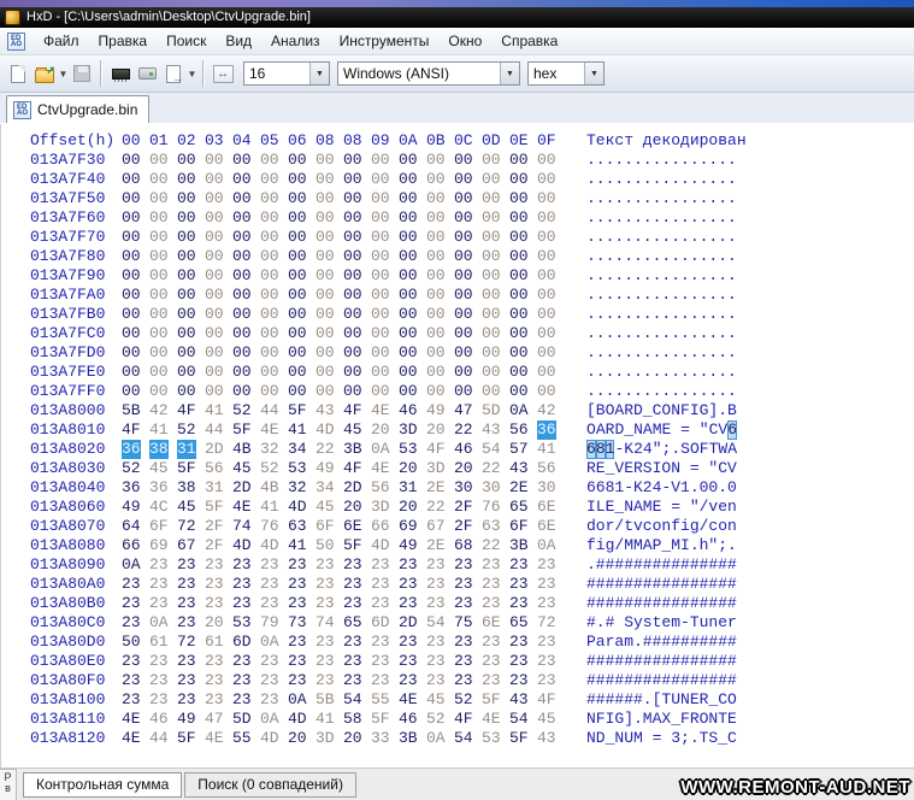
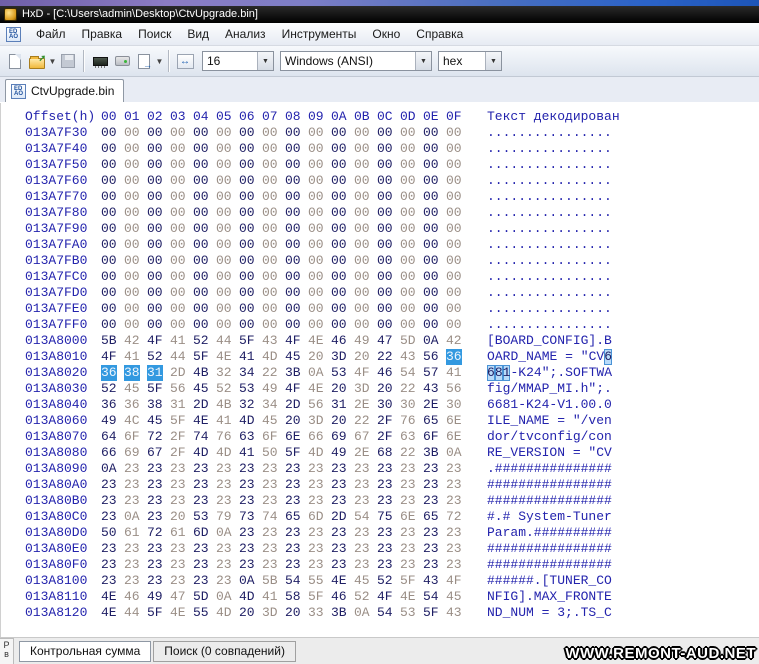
  HxD - [C:\Users\admin\Desktop\CtvUpgrade.bin]
  Файл
  Правка
  Поиск
  Вид
  Анализ
  Инструменты
  Окно
  Справка
  ▼
  ▼
  ↔
  16
  Windows (ANSI)
  hex
  CtvUpgrade.bin
- Offset(h) 00 01 02 03 04 05 06 08 08 09 0A 0B 0C 0D 0E 0F Текст декодирован
+ Offset(h) 00 01 02 03 04 05 06 07 08 09 0A 0B 0C 0D 0E 0F Текст декодирован
  013A7F30 00 00 00 00 00 00 00 00 00 00 00 00 00 00 00 00 ................
  013A7F40 00 00 00 00 00 00 00 00 00 00 00 00 00 00 00 00 ................
  013A7F50 00 00 00 00 00 00 00 00 00 00 00 00 00 00 00 00 ................
  013A7F60 00 00 00 00 00 00 00 00 00 00 00 00 00 00 00 00 ................
  013A7F70 00 00 00 00 00 00 00 00 00 00 00 00 00 00 00 00 ................
  013A7F80 00 00 00 00 00 00 00 00 00 00 00 00 00 00 00 00 ................
  013A7F90 00 00 00 00 00 00 00 00 00 00 00 00 00 00 00 00 ................
  013A7FA0 00 00 00 00 00 00 00 00 00 00 00 00 00 00 00 00 ................
  013A7FB0 00 00 00 00 00 00 00 00 00 00 00 00 00 00 00 00 ................
  013A7FC0 00 00 00 00 00 00 00 00 00 00 00 00 00 00 00 00 ................
  013A7FD0 00 00 00 00 00 00 00 00 00 00 00 00 00 00 00 00 ................
  013A7FE0 00 00 00 00 00 00 00 00 00 00 00 00 00 00 00 00 ................
  013A7FF0 00 00 00 00 00 00 00 00 00 00 00 00 00 00 00 00 ................
  013A8000 5B 42 4F 41 52 44 5F 43 4F 4E 46 49 47 5D 0A 42 [BOARD_CONFIG].B
  013A8010 4F 41 52 44 5F 4E 41 4D 45 20 3D 20 22 43 56 36 OARD_NAME = "CV6
  013A8020 36 38 31 2D 4B 32 34 22 3B 0A 53 4F 46 54 57 41 681-K24";.SOFTWA
- 013A8030 52 45 5F 56 45 52 53 49 4F 4E 20 3D 20 22 43 56 RE_VERSION = "CV
+ 013A8030 52 45 5F 56 45 52 53 49 4F 4E 20 3D 20 22 43 56 fig/MMAP_MI.h";.
  013A8040 36 36 38 31 2D 4B 32 34 2D 56 31 2E 30 30 2E 30 6681-K24-V1.00.0
  013A8060 49 4C 45 5F 4E 41 4D 45 20 3D 20 22 2F 76 65 6E ILE_NAME = "/ven
  013A8070 64 6F 72 2F 74 76 63 6F 6E 66 69 67 2F 63 6F 6E dor/tvconfig/con
- 013A8080 66 69 67 2F 4D 4D 41 50 5F 4D 49 2E 68 22 3B 0A fig/MMAP_MI.h";.
+ 013A8080 66 69 67 2F 4D 4D 41 50 5F 4D 49 2E 68 22 3B 0A RE_VERSION = "CV
  013A8090 0A 23 23 23 23 23 23 23 23 23 23 23 23 23 23 23 .###############
  013A80A0 23 23 23 23 23 23 23 23 23 23 23 23 23 23 23 23 ################
  013A80B0 23 23 23 23 23 23 23 23 23 23 23 23 23 23 23 23 ################
  013A80C0 23 0A 23 20 53 79 73 74 65 6D 2D 54 75 6E 65 72 #.# System-Tuner
  013A80D0 50 61 72 61 6D 0A 23 23 23 23 23 23 23 23 23 23 Param.##########
  013A80E0 23 23 23 23 23 23 23 23 23 23 23 23 23 23 23 23 ################
  013A80F0 23 23 23 23 23 23 23 23 23 23 23 23 23 23 23 23 ################
  013A8100 23 23 23 23 23 23 0A 5B 54 55 4E 45 52 5F 43 4F ######.[TUNER_CO
  013A8110 4E 46 49 47 5D 0A 4D 41 58 5F 46 52 4F 4E 54 45 NFIG].MAX_FRONTE
  013A8120 4E 44 5F 4E 55 4D 20 3D 20 33 3B 0A 54 53 5F 43 ND_NUM = 3;.TS_C
  Рв
  Контрольная сумма
  Поиск (0 совпадений)
  WWW.REMONT-AUD.NET
